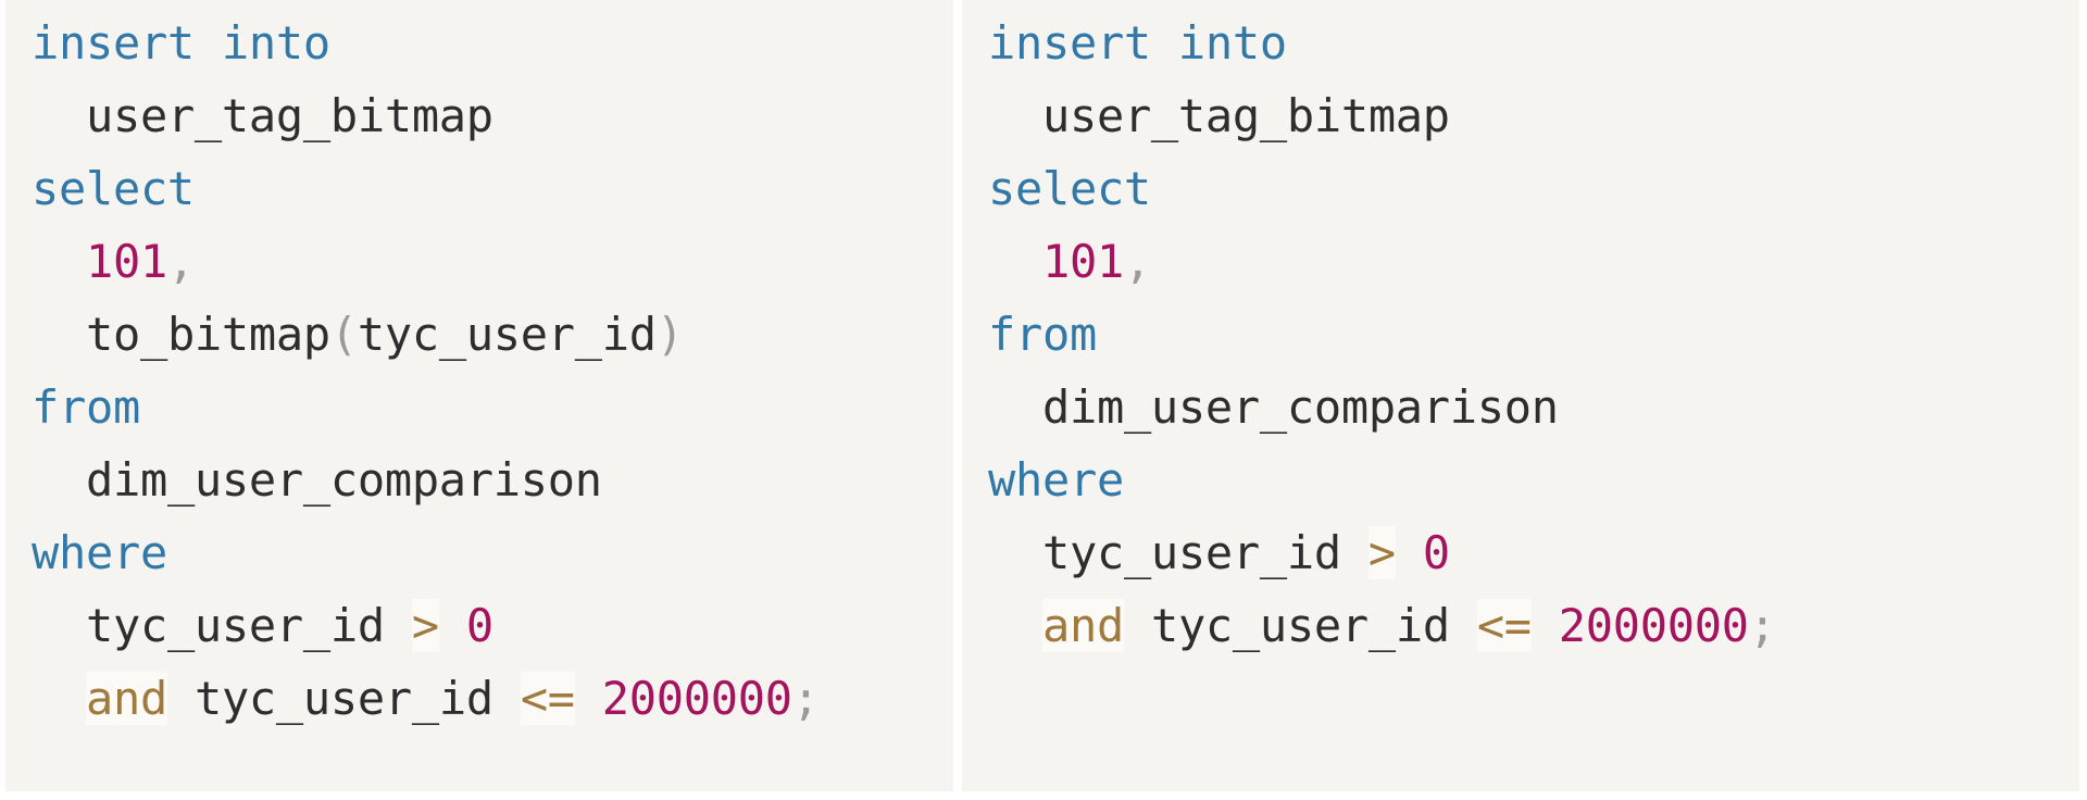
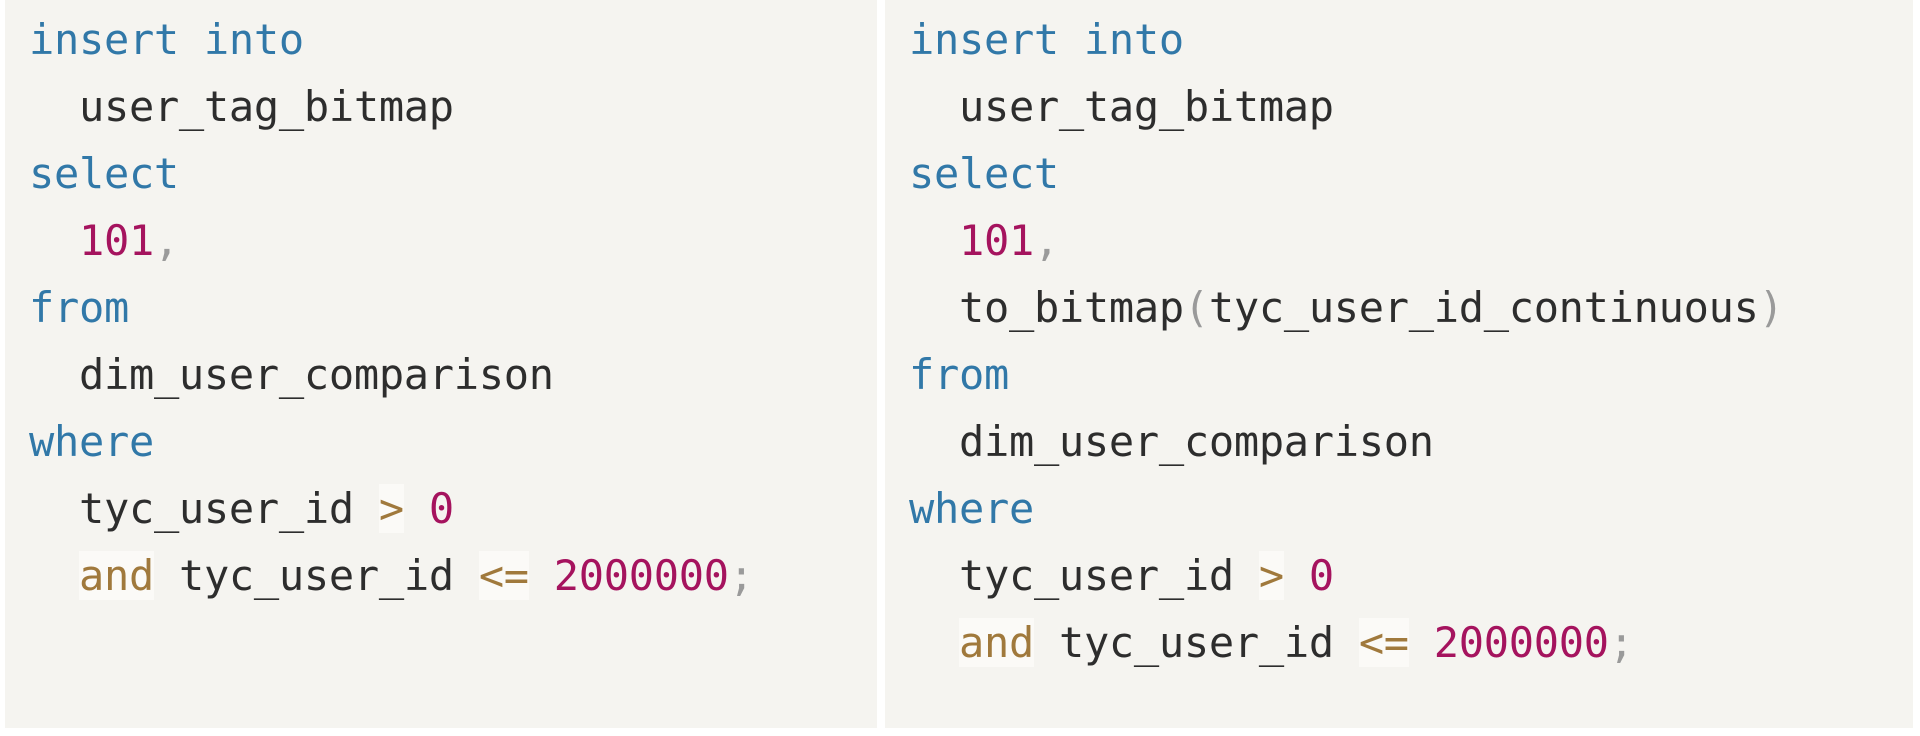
  insert into
  user_tag_bitmap
  select
  101,
- to_bitmap(tyc_user_id)
  from
  dim_user_comparison
  where
  tyc_user_id > 0
  and tyc_user_id <= 2000000;
  insert into
  user_tag_bitmap
  select
  101,
+ to_bitmap(tyc_user_id_continuous)
  from
  dim_user_comparison
  where
  tyc_user_id > 0
  and tyc_user_id <= 2000000;
